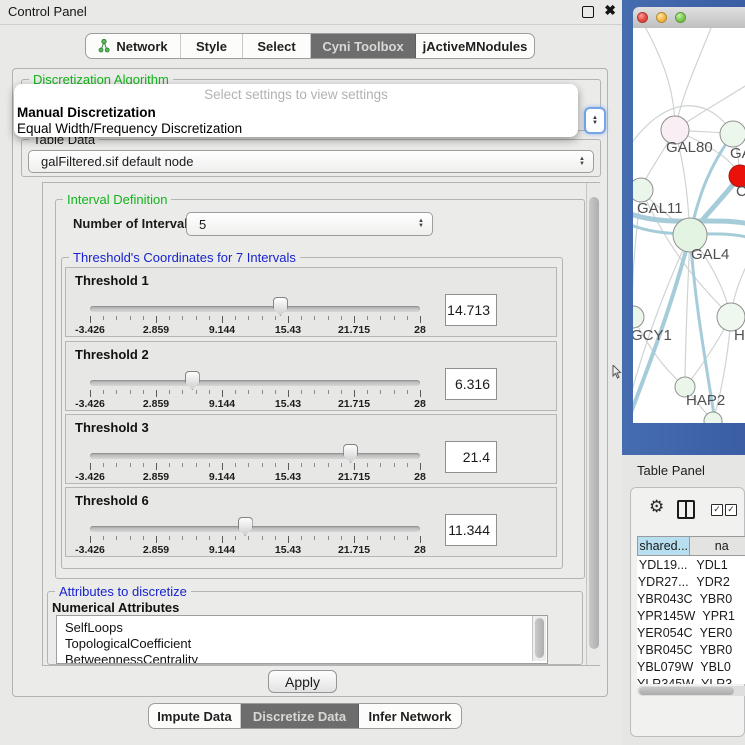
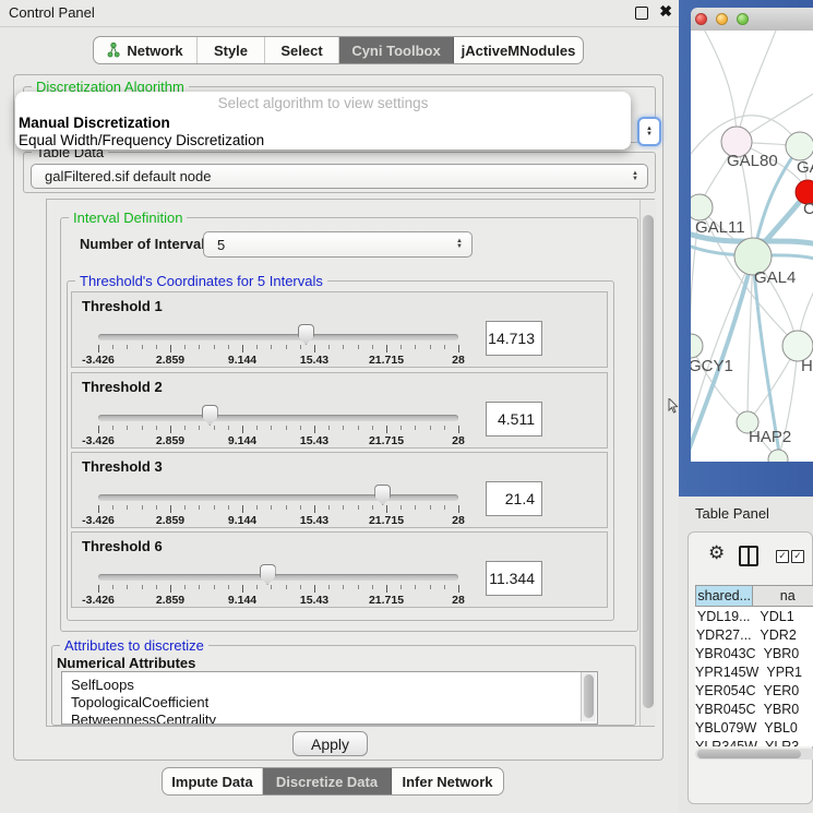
  Control Panel
  ✖
  Network
  Style
  Select
  Cyni Toolbox
  jActiveMNodules
  Discretization Algorithm
  Table Data
  galFiltered.sif default node
- Select settings to view settings
+ Select algorithm to view settings
  Manual Discretization
  Equal Width/Frequency Discretization
  Interval Definition
  Number of Interva
  5
- Threshold's Coordinates for 7 Intervals
+ Threshold's Coordinates for 5 Intervals
  Threshold 1
  -3.426
  2.859
  9.144
  15.43
  21.715
  28
  14.713
  Threshold 2
  -3.426
  2.859
  9.144
  15.43
  21.715
  28
- 6.316
+ 4.511
  Threshold 3
  -3.426
  2.859
  9.144
  15.43
  21.715
  28
  21.4
  Threshold 6
  -3.426
  2.859
  9.144
  15.43
  21.715
  28
  11.344
  Attributes to discretize
  Numerical Attributes
  SelfLoops
  TopologicalCoefficient
  BetweennessCentrality
  Apply
  Impute Data
  Discretize Data
  Infer Network
  GAL80
  C
  GAL11
  GAL4
  GCY1
  H
  HAP2
  Table Panel
  ⚙
  ✓
  ✓
  shared...
  na
  YDL19...
  YDL1
  YDR27...
  YDR2
  YBR043C
  YBR0
  YPR145W
  YPR1
  YER054C
  YER0
  YBR045C
  YBR0
  YBL079W
  YBL0
  YLR345W
  YLR3
